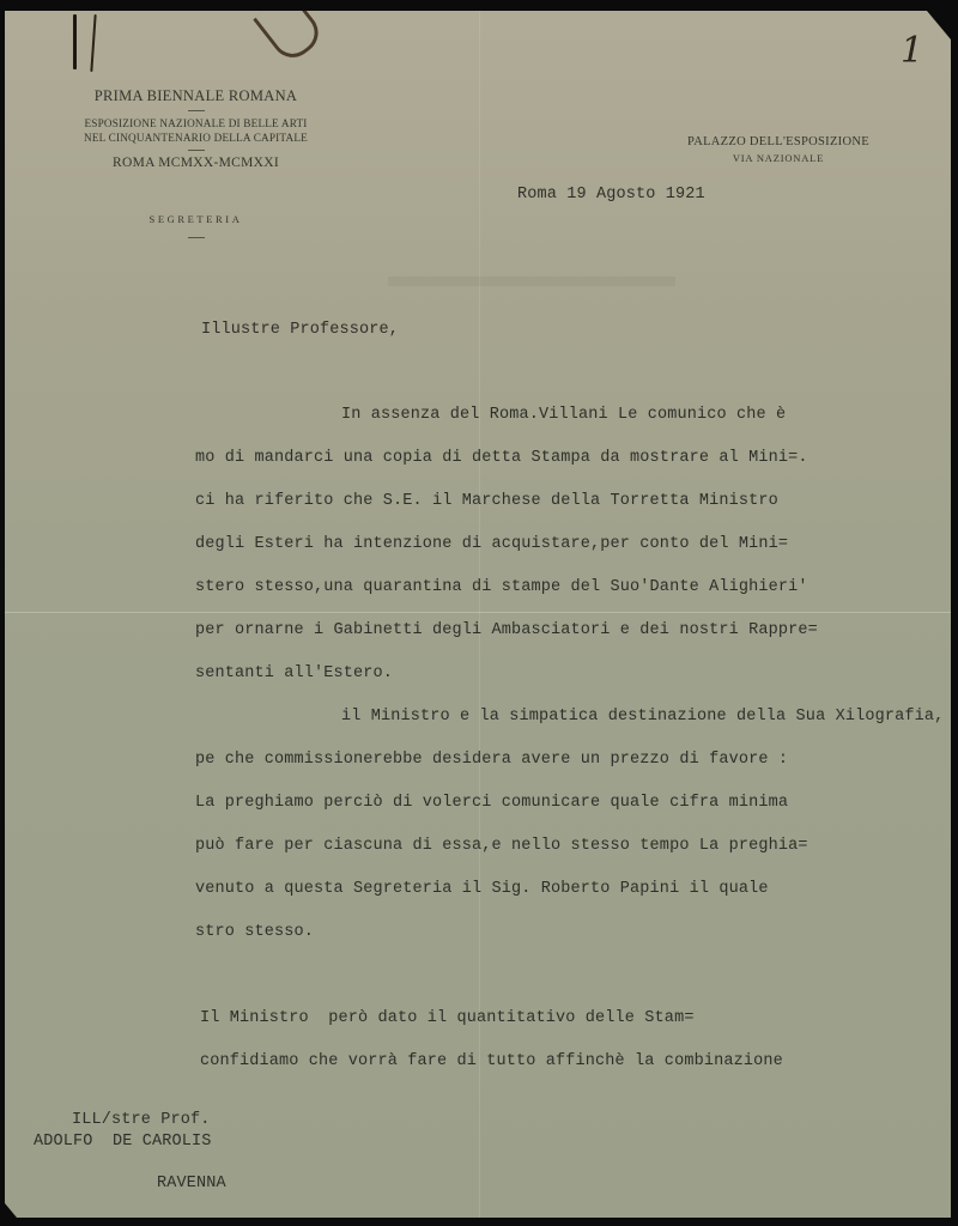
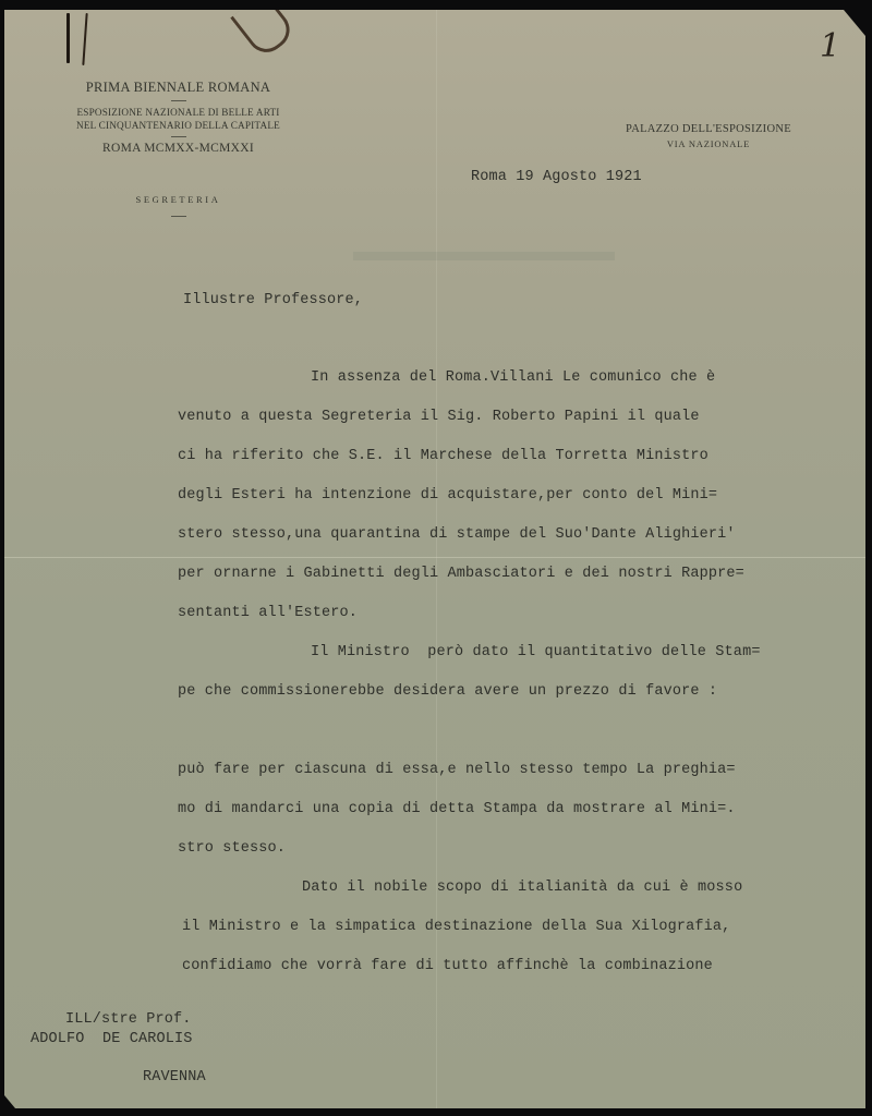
  1
  PRIMA BIENNALE ROMANA
  ESPOSIZIONE NAZIONALE DI BELLE ARTI
  NEL CINQUANTENARIO DELLA CAPITALE
  ROMA MCMXX-MCMXXI
  SEGRETERIA
  PALAZZO DELL'ESPOSIZIONE
  VIA NAZIONALE
  Roma 19 Agosto 1921
  Illustre Professore,
  In assenza del Roma.Villani Le comunico che è
- mo di mandarci una copia di detta Stampa da mostrare al Mini=.
+ venuto a questa Segreteria il Sig. Roberto Papini il quale
  ci ha riferito che S.E. il Marchese della Torretta Ministro
  degli Esteri ha intenzione di acquistare,per conto del Mini=
  stero stesso,una quarantina di stampe del Suo'Dante Alighieri'
  per ornarne i Gabinetti degli Ambasciatori e dei nostri Rappre=
  sentanti all'Estero.
- il Ministro e la simpatica destinazione della Sua Xilografia,
+ Il Ministro però dato il quantitativo delle Stam=
  pe che commissionerebbe desidera avere un prezzo di favore :
- La preghiamo perciò di volerci comunicare quale cifra minima
  può fare per ciascuna di essa,e nello stesso tempo La preghia=
- venuto a questa Segreteria il Sig. Roberto Papini il quale
+ mo di mandarci una copia di detta Stampa da mostrare al Mini=.
  stro stesso.
+ Dato il nobile scopo di italianità da cui è mosso
- Il Ministro però dato il quantitativo delle Stam=
+ il Ministro e la simpatica destinazione della Sua Xilografia,
  confidiamo che vorrà fare di tutto affinchè la combinazione
  ILL/stre Prof.
  ADOLFO DE CAROLIS
  RAVENNA
